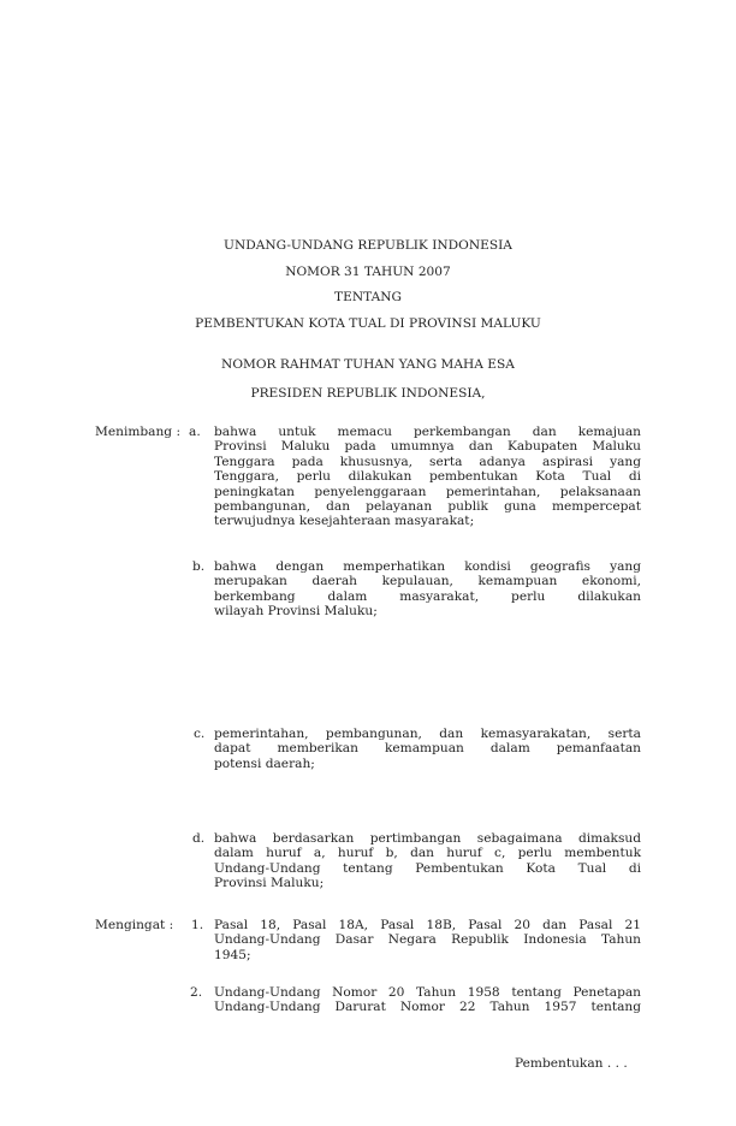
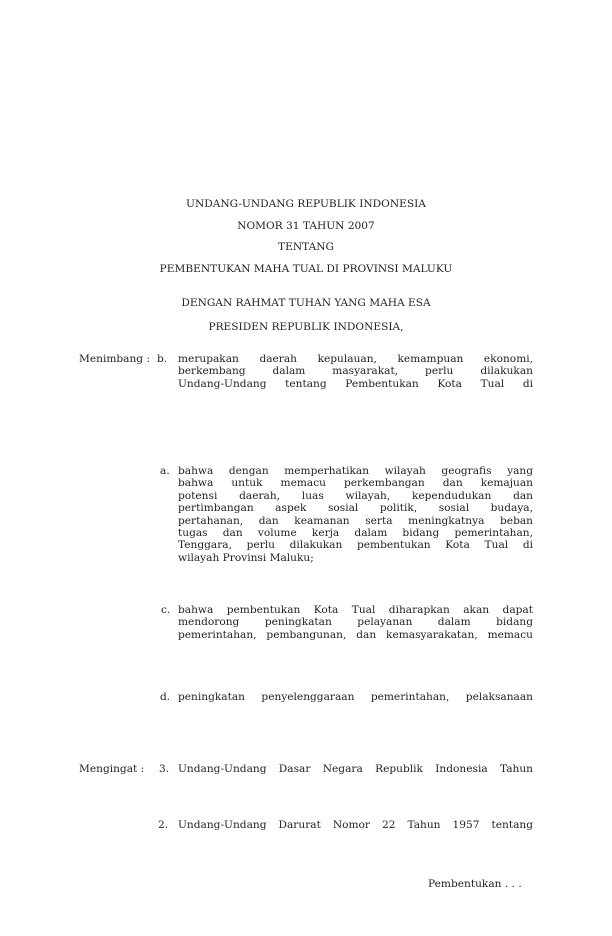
  UNDANG-UNDANG REPUBLIK INDONESIA
  NOMOR 31 TAHUN 2007
  TENTANG
- PEMBENTUKAN KOTA TUAL DI PROVINSI MALUKU
+ PEMBENTUKAN MAHA TUAL DI PROVINSI MALUKU
- NOMOR RAHMAT TUHAN YANG MAHA ESA
+ DENGAN RAHMAT TUHAN YANG MAHA ESA
  PRESIDEN REPUBLIK INDONESIA,
  Menimbang :
- a.
+ b.
- bahwa untuk memacu perkembangan dan kemajuan
+ merupakan daerah kepulauan, kemampuan ekonomi,
- Provinsi Maluku pada umumnya dan Kabupaten Maluku
- Tenggara pada khususnya, serta adanya aspirasi yang
- Tenggara, perlu dilakukan pembentukan Kota Tual di
+ berkembang dalam masyarakat, perlu dilakukan
- peningkatan penyelenggaraan pemerintahan, pelaksanaan
+ Undang-Undang tentang Pembentukan Kota Tual di
- pembangunan, dan pelayanan publik guna mempercepat
- terwujudnya kesejahteraan masyarakat;
- b.
+ a.
- bahwa dengan memperhatikan kondisi geografis yang
+ bahwa dengan memperhatikan wilayah geografis yang
- merupakan daerah kepulauan, kemampuan ekonomi,
+ bahwa untuk memacu perkembangan dan kemajuan
+ potensi daerah, luas wilayah, kependudukan dan
+ pertimbangan aspek sosial politik, sosial budaya,
+ pertahanan, dan keamanan serta meningkatnya beban
+ tugas dan volume kerja dalam bidang pemerintahan,
- berkembang dalam masyarakat, perlu dilakukan
+ Tenggara, perlu dilakukan pembentukan Kota Tual di
  wilayah Provinsi Maluku;
  c.
+ bahwa pembentukan Kota Tual diharapkan akan dapat
+ mendorong peningkatan pelayanan dalam bidang
- pemerintahan, pembangunan, dan kemasyarakatan, serta
+ pemerintahan, pembangunan, dan kemasyarakatan, memacu
- dapat memberikan kemampuan dalam pemanfaatan
- potensi daerah;
  d.
- bahwa berdasarkan pertimbangan sebagaimana dimaksud
- dalam huruf a, huruf b, dan huruf c, perlu membentuk
- Undang-Undang tentang Pembentukan Kota Tual di
+ peningkatan penyelenggaraan pemerintahan, pelaksanaan
- Provinsi Maluku;
  Mengingat :
- 1.
+ 3.
- Pasal 18, Pasal 18A, Pasal 18B, Pasal 20 dan Pasal 21
  Undang-Undang Dasar Negara Republik Indonesia Tahun
- 1945;
  2.
- Undang-Undang Nomor 20 Tahun 1958 tentang Penetapan
  Undang-Undang Darurat Nomor 22 Tahun 1957 tentang
  Pembentukan . . .
